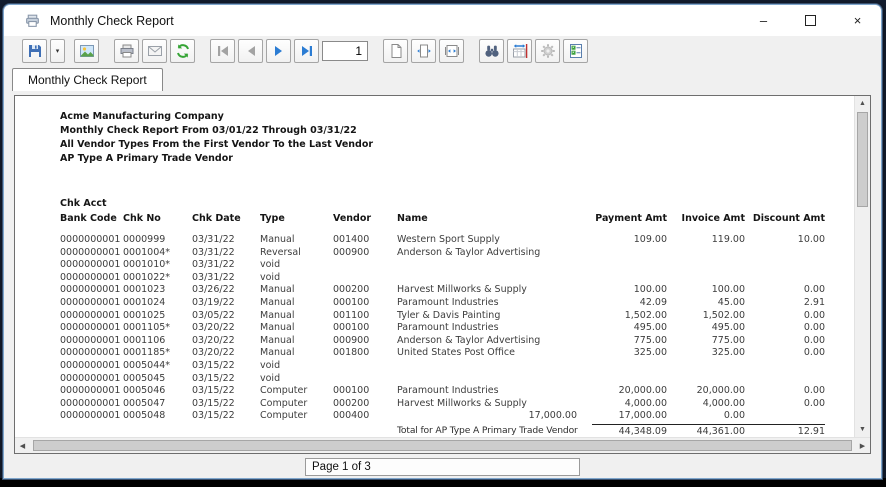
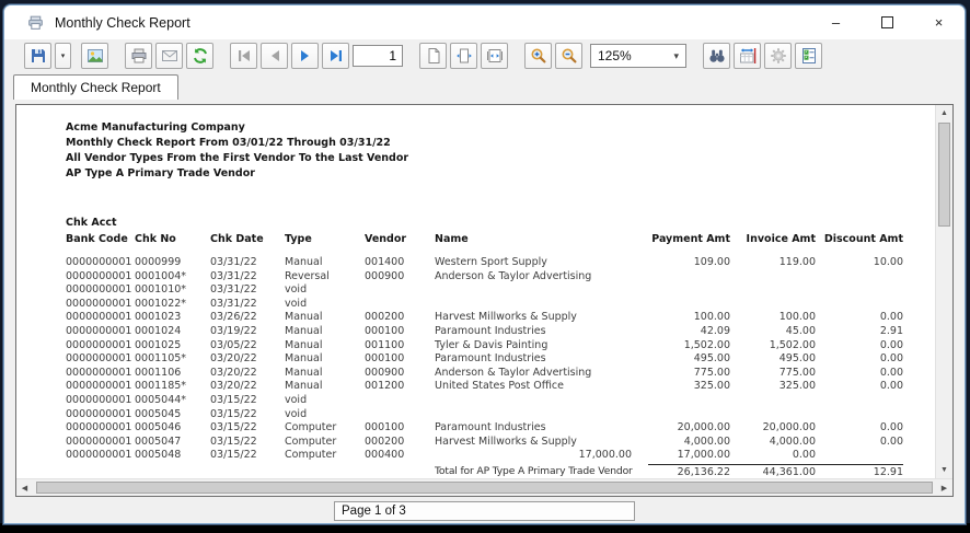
  Monthly Check Report
  –
  ×
  1
+ 125%
+ ▾
  Monthly Check Report
  Acme Manufacturing Company
  Monthly Check Report From 03/01/22 Through 03/31/22
  All Vendor Types From the First Vendor To the Last Vendor
  AP Type A Primary Trade Vendor
  Chk Acct
  Bank Code
  Chk No
  Chk Date
  Type
  Vendor
  Name
  Payment Amt
  Invoice Amt
  Discount Amt
  0000000001
  0000999
  03/31/22
  Manual
  001400
  Western Sport Supply
  109.00
  119.00
  10.00
  0000000001
  0001004*
  03/31/22
  Reversal
  000900
  Anderson & Taylor Advertising
  0000000001
  0001010*
  03/31/22
  void
  0000000001
  0001022*
  03/31/22
  void
  0000000001
  0001023
  03/26/22
  Manual
  000200
  Harvest Millworks & Supply
  100.00
  100.00
  0.00
  0000000001
  0001024
  03/19/22
  Manual
  000100
  Paramount Industries
  42.09
  45.00
  2.91
  0000000001
  0001025
  03/05/22
  Manual
  001100
  Tyler & Davis Painting
  1,502.00
  1,502.00
  0.00
  0000000001
  0001105*
  03/20/22
  Manual
  000100
  Paramount Industries
  495.00
  495.00
  0.00
  0000000001
  0001106
  03/20/22
  Manual
  000900
  Anderson & Taylor Advertising
  775.00
  775.00
  0.00
  0000000001
  0001185*
  03/20/22
  Manual
- 001800
+ 001200
  United States Post Office
  325.00
  325.00
  0.00
  0000000001
  0005044*
  03/15/22
  void
  0000000001
  0005045
  03/15/22
  void
  0000000001
  0005046
  03/15/22
  Computer
  000100
  Paramount Industries
  20,000.00
  20,000.00
  0.00
  0000000001
  0005047
  03/15/22
  Computer
  000200
  Harvest Millworks & Supply
  4,000.00
  4,000.00
  0.00
  0000000001
  0005048
  03/15/22
  Computer
  000400
  17,000.00
  17,000.00
  0.00
  Total for AP Type A Primary Trade Vendor
- 44,348.09
+ 26,136.22
  44,361.00
  12.91
  Page 1 of 3
